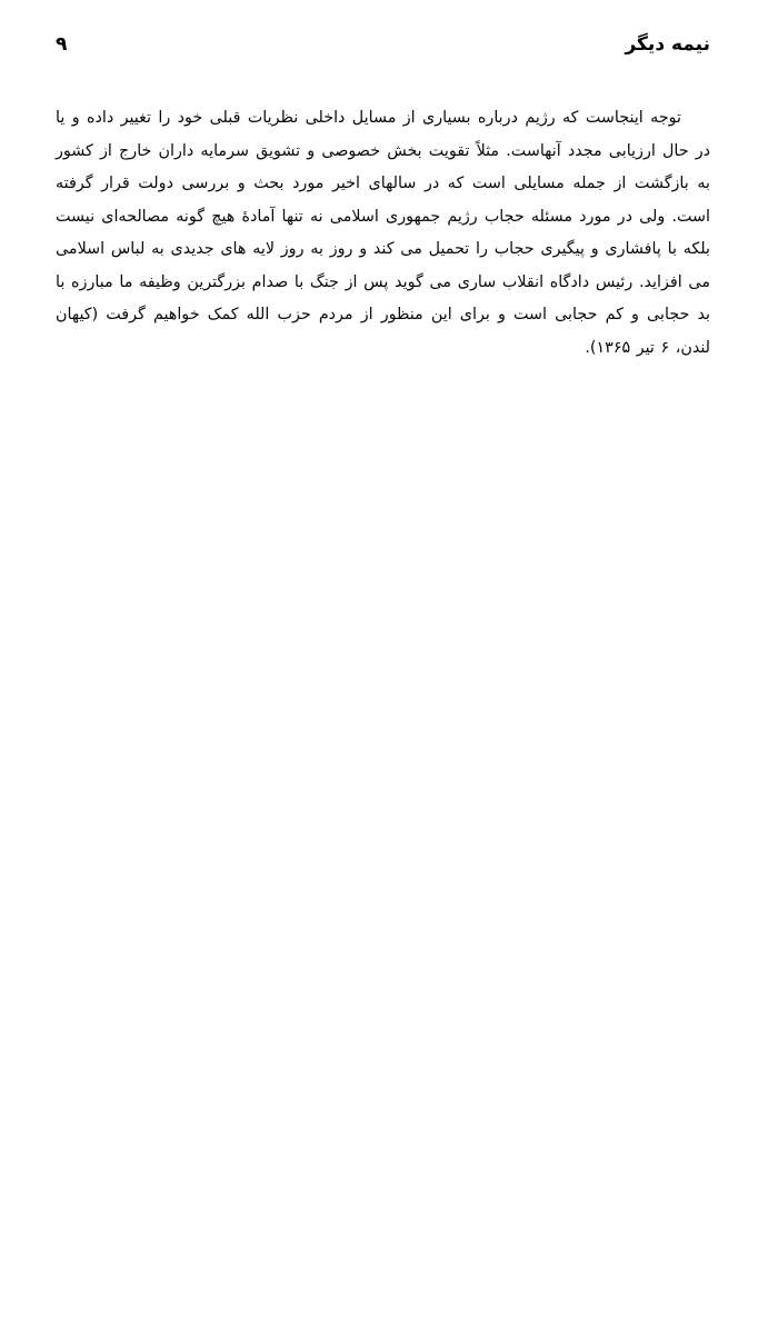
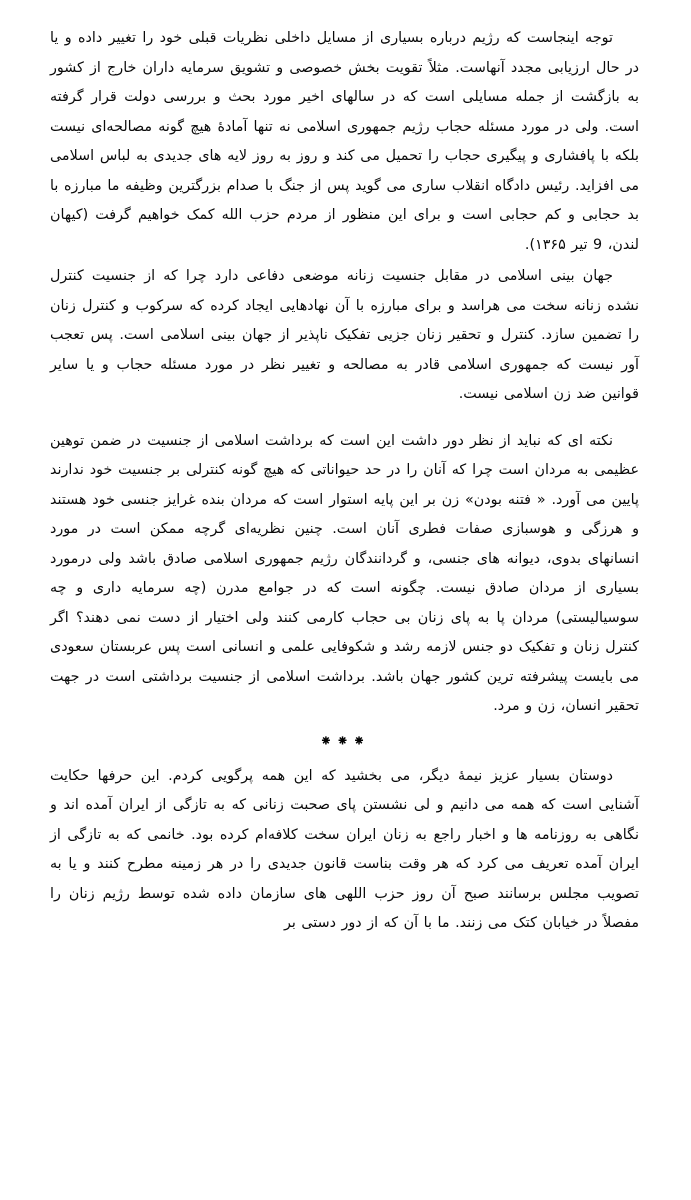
- نیمه دیگر
- ۹
- توجه اینجاست که رژیم درباره بسیاری از مسایل داخلی نظریات قبلی خود را تغییر داده و یا در حال ارزیابی مجدد آنهاست. مثلاً تقویت بخش خصوصی و تشویق سرمایه داران خارج از کشور به بازگشت از جمله مسایلی است که در سالهای اخیر مورد بحث و بررسی دولت قرار گرفته است. ولی در مورد مسئله حجاب رژیم جمهوری اسلامی نه تنها آمادهٔ هیچ گونه مصالحه‌ای نیست بلکه با پافشاری و پیگیری حجاب را تحمیل می کند و روز به روز لایه های جدیدی به لباس اسلامی می افزاید. رئیس دادگاه انقلاب ساری می گوید پس از جنگ با صدام بزرگترین وظیفه ما مبارزه با بد حجابی و کم حجابی است و برای این منظور از مردم حزب الله کمک خواهیم گرفت (کیهان لندن، ۶ تیر ۱۳۶۵).
+ توجه اینجاست که رژیم درباره بسیاری از مسایل داخلی نظریات قبلی خود را تغییر داده و یا در حال ارزیابی مجدد آنهاست. مثلاً تقویت بخش خصوصی و تشویق سرمایه داران خارج از کشور به بازگشت از جمله مسایلی است که در سالهای اخیر مورد بحث و بررسی دولت قرار گرفته است. ولی در مورد مسئله حجاب رژیم جمهوری اسلامی نه تنها آمادهٔ هیچ گونه مصالحه‌ای نیست بلکه با پافشاری و پیگیری حجاب را تحمیل می کند و روز به روز لایه های جدیدی به لباس اسلامی می افزاید. رئیس دادگاه انقلاب ساری می گوید پس از جنگ با صدام بزرگترین وظیفه ما مبارزه با بد حجابی و کم حجابی است و برای این منظور از مردم حزب الله کمک خواهیم گرفت (کیهان لندن، 9 تیر ۱۳۶۵).
+ جهان بینی اسلامی در مقابل جنسیت زنانه موضعی دفاعی دارد چرا که از جنسیت کنترل نشده زنانه سخت می هراسد و برای مبارزه با آن نهادهایی ایجاد کرده که سرکوب و کنترل زنان را تضمین سازد. کنترل و تحقیر زنان جزیی تفکیک ناپذیر از جهان بینی اسلامی است. پس تعجب آور نیست که جمهوری اسلامی قادر به مصالحه و تغییر نظر در مورد مسئله حجاب و یا سایر قوانین ضد زن اسلامی نیست.
+ نکته ای که نباید از نظر دور داشت این است که برداشت اسلامی از جنسیت در ضمن توهین عظیمی به مردان است چرا که آنان را در حد حیواناتی که هیچ گونه کنترلی بر جنسیت خود ندارند پایین می آورد. « فتنه بودن» زن بر این پایه استوار است که مردان بنده غرایز جنسی خود هستند و هرزگی و هوسبازی صفات فطری آنان است. چنین نظریه‌ای گرچه ممکن است در مورد انسانهای بدوی، دیوانه های جنسی، و گردانندگان رژیم جمهوری اسلامی صادق باشد ولی درمورد بسیاری از مردان صادق نیست. چگونه است که در جوامع مدرن (چه سرمایه داری و چه سوسیالیستی) مردان پا به پای زنان بی حجاب کارمی کنند ولی اختیار از دست نمی دهند؟ اگر کنترل زنان و تفکیک دو جنس لازمه رشد و شکوفایی علمی و انسانی است پس عربستان سعودی می بایست پیشرفته ترین کشور جهان باشد. برداشت اسلامی از جنسیت برداشتی است در جهت تحقیر انسان، زن و مرد.
+ ⁕⁕⁕
+ دوستان بسیار عزیز نیمهٔ دیگر، می بخشید که این همه پرگویی کردم. این حرفها حکایت آشنایی است که همه می دانیم و لی نشستن پای صحبت زنانی که به تازگی از ایران آمده اند و نگاهی به روزنامه ها و اخبار راجع به زنان ایران سخت کلافه‌ام کرده بود. خانمی که به تازگی از ایران آمده تعریف می کرد که هر وقت بناست قانون جدیدی را در هر زمینه مطرح کنند و یا به تصویب مجلس برسانند صبح آن روز حزب اللهی های سازمان داده شده توسط رژیم زنان را مفصلاً در خیابان کتک می زنند. ما با آن که از دور دستی بر
